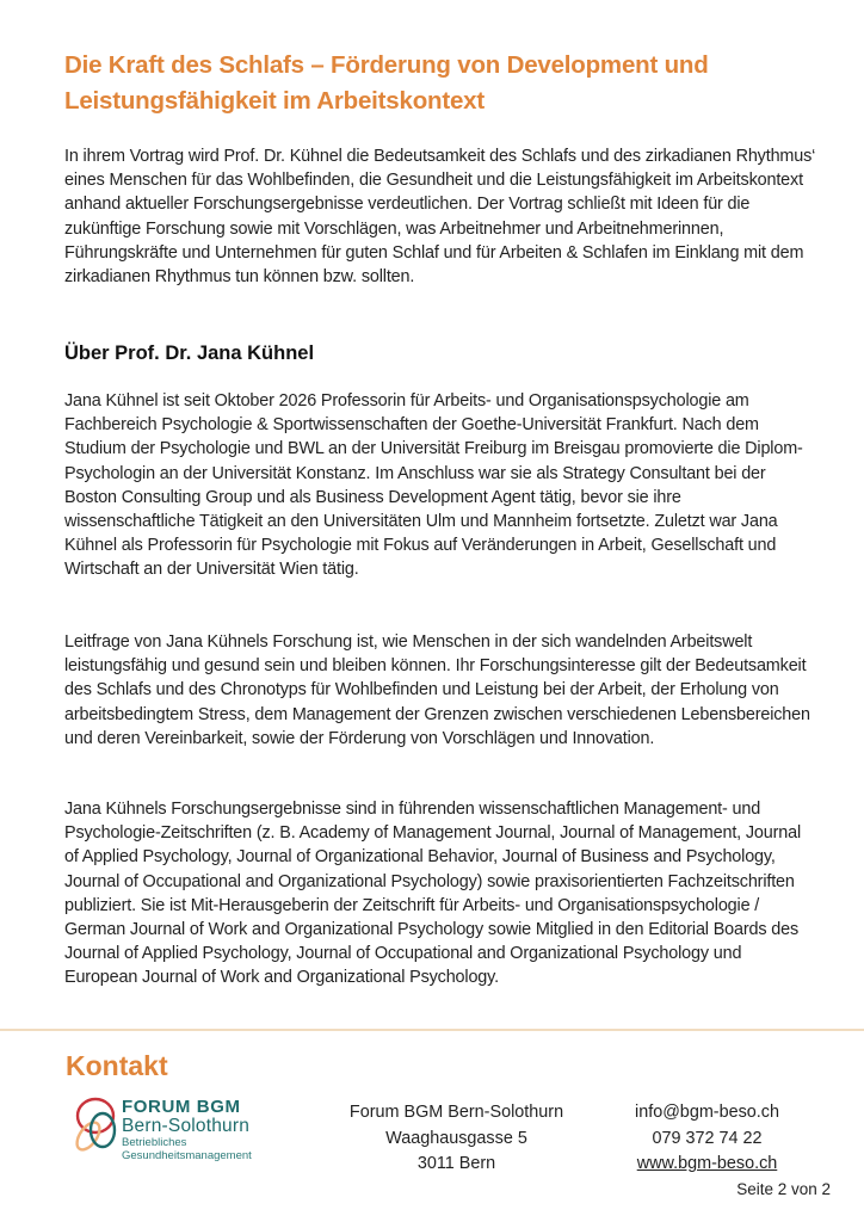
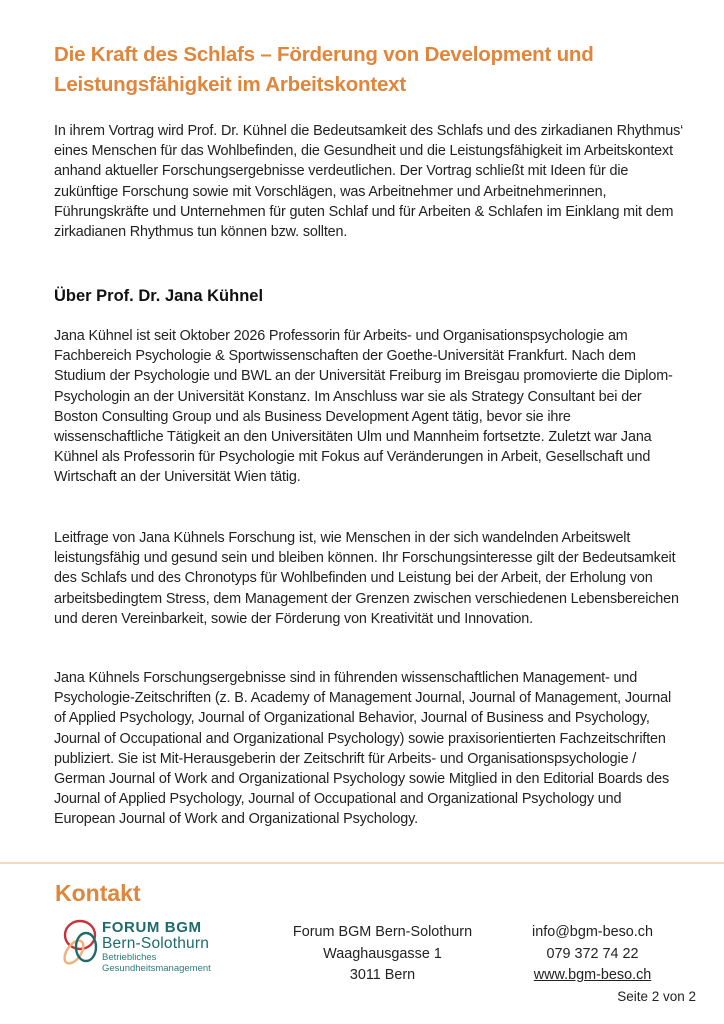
  Die Kraft des Schlafs – Förderung von Development und Leistungsfähigkeit im Arbeitskontext
  In ihrem Vortrag wird Prof. Dr. Kühnel die Bedeutsamkeit des Schlafs und des zirkadianen Rhythmus‘ eines Menschen für das Wohlbefinden, die Gesundheit und die Leistungsfähigkeit im Arbeitskontext anhand aktueller Forschungsergebnisse verdeutlichen. Der Vortrag schließt mit Ideen für die zukünftige Forschung sowie mit Vorschlägen, was Arbeitnehmer und Arbeitnehmerinnen, Führungskräfte und Unternehmen für guten Schlaf und für Arbeiten & Schlafen im Einklang mit dem zirkadianen Rhythmus tun können bzw. sollten.
  Über Prof. Dr. Jana Kühnel
  Jana Kühnel ist seit Oktober 2026 Professorin für Arbeits- und Organisationspsychologie am Fachbereich Psychologie & Sportwissenschaften der Goethe-Universität Frankfurt. Nach dem Studium der Psychologie und BWL an der Universität Freiburg im Breisgau promovierte die Diplom-Psychologin an der Universität Konstanz. Im Anschluss war sie als Strategy Consultant bei der Boston Consulting Group und als Business Development Agent tätig, bevor sie ihre wissenschaftliche Tätigkeit an den Universitäten Ulm und Mannheim fortsetzte. Zuletzt war Jana Kühnel als Professorin für Psychologie mit Fokus auf Veränderungen in Arbeit, Gesellschaft und Wirtschaft an der Universität Wien tätig.
- Leitfrage von Jana Kühnels Forschung ist, wie Menschen in der sich wandelnden Arbeitswelt leistungsfähig und gesund sein und bleiben können. Ihr Forschungsinteresse gilt der Bedeutsamkeit des Schlafs und des Chronotyps für Wohlbefinden und Leistung bei der Arbeit, der Erholung von arbeitsbedingtem Stress, dem Management der Grenzen zwischen verschiedenen Lebensbereichen und deren Vereinbarkeit, sowie der Förderung von Vorschlägen und Innovation.
+ Leitfrage von Jana Kühnels Forschung ist, wie Menschen in der sich wandelnden Arbeitswelt leistungsfähig und gesund sein und bleiben können. Ihr Forschungsinteresse gilt der Bedeutsamkeit des Schlafs und des Chronotyps für Wohlbefinden und Leistung bei der Arbeit, der Erholung von arbeitsbedingtem Stress, dem Management der Grenzen zwischen verschiedenen Lebensbereichen und deren Vereinbarkeit, sowie der Förderung von Kreativität und Innovation.
  Jana Kühnels Forschungsergebnisse sind in führenden wissenschaftlichen Management- und Psychologie-Zeitschriften (z. B. Academy of Management Journal, Journal of Management, Journal of Applied Psychology, Journal of Organizational Behavior, Journal of Business and Psychology, Journal of Occupational and Organizational Psychology) sowie praxisorientierten Fachzeitschriften publiziert. Sie ist Mit-Herausgeberin der Zeitschrift für Arbeits- und Organisationspsychologie / German Journal of Work and Organizational Psychology sowie Mitglied in den Editorial Boards des Journal of Applied Psychology, Journal of Occupational and Organizational Psychology und European Journal of Work and Organizational Psychology.
  Kontakt
  FORUM BGM
  Bern-Solothurn
  Betriebliches
  Gesundheitsmanagement
  Forum BGM Bern-Solothurn
- Waaghausgasse 5
+ Waaghausgasse 1
  3011 Bern
  info@bgm-beso.ch
  079 372 74 22
  www.bgm-beso.ch
  Seite 2 von 2
